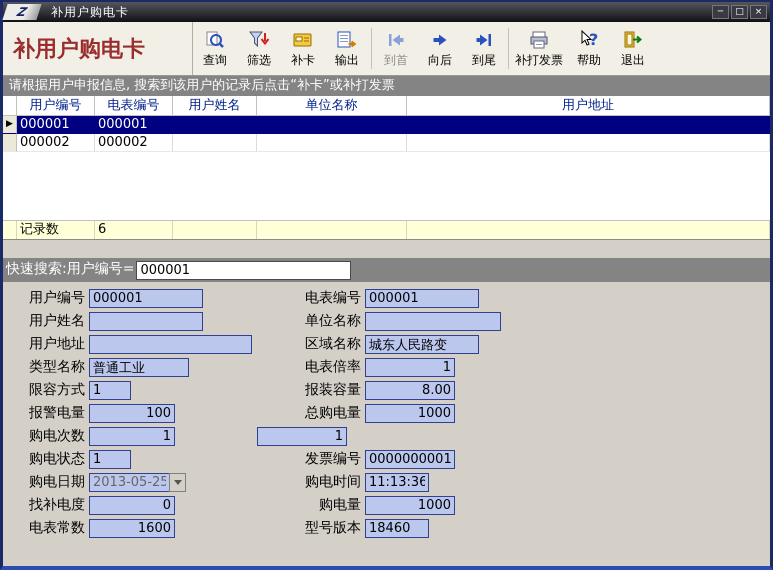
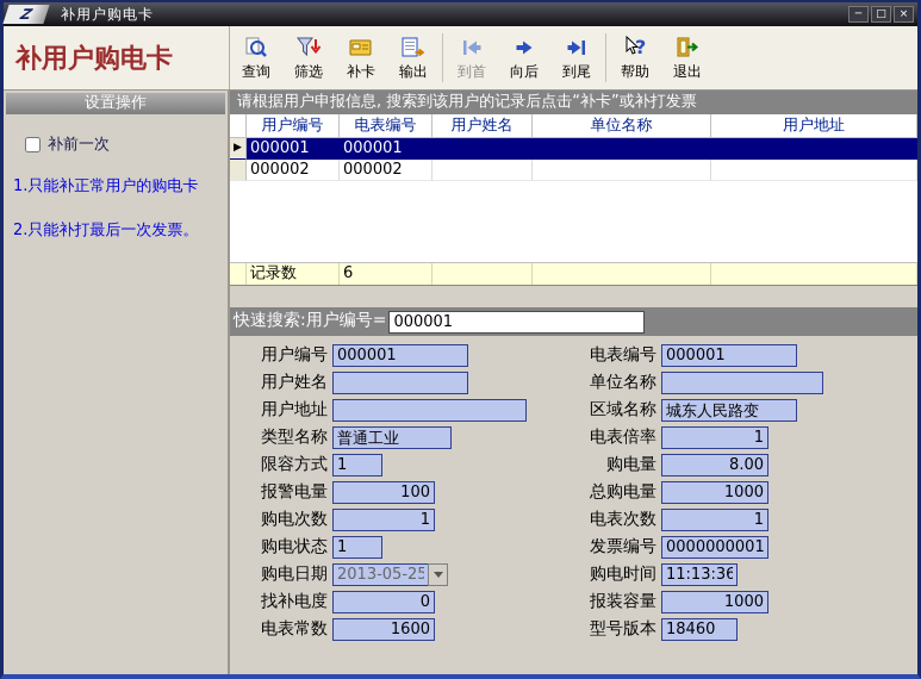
  补用户购电卡
  ─
  □
  ×
  补用户购电卡
  查询
  筛选
  补卡
  输出
  到首
  向后
  到尾
- 补打发票
  ?
  帮助
  退出
+ 设置操作
+ 补前一次
+ 1.只能补正常用户的购电卡
+ 2.只能补打最后一次发票。
  请根据用户申报信息, 搜索到该用户的记录后点击“补卡”或补打发票
  用户编号
  电表编号
  用户姓名
  单位名称
  用户地址
  ▶
  000001
  000001
  000002
  000002
  记录数
  6
  快速搜索:用户编号=
  000001
  用户编号
  000001
  电表编号
  000001
  用户姓名
  单位名称
  用户地址
  区域名称
  城东人民路变
  类型名称
  普通工业
  电表倍率
  1
  限容方式
  1
- 报装容量
+ 购电量
  8.00
  报警电量
  100
  总购电量
  1000
  购电次数
  1
+ 电表次数
  1
  购电状态
  1
  发票编号
  0000000001
  购电日期
  2013-05-25
  购电时间
  11:13:36
  找补电度
  0
- 购电量
+ 报装容量
  1000
  电表常数
  1600
  型号版本
  18460
